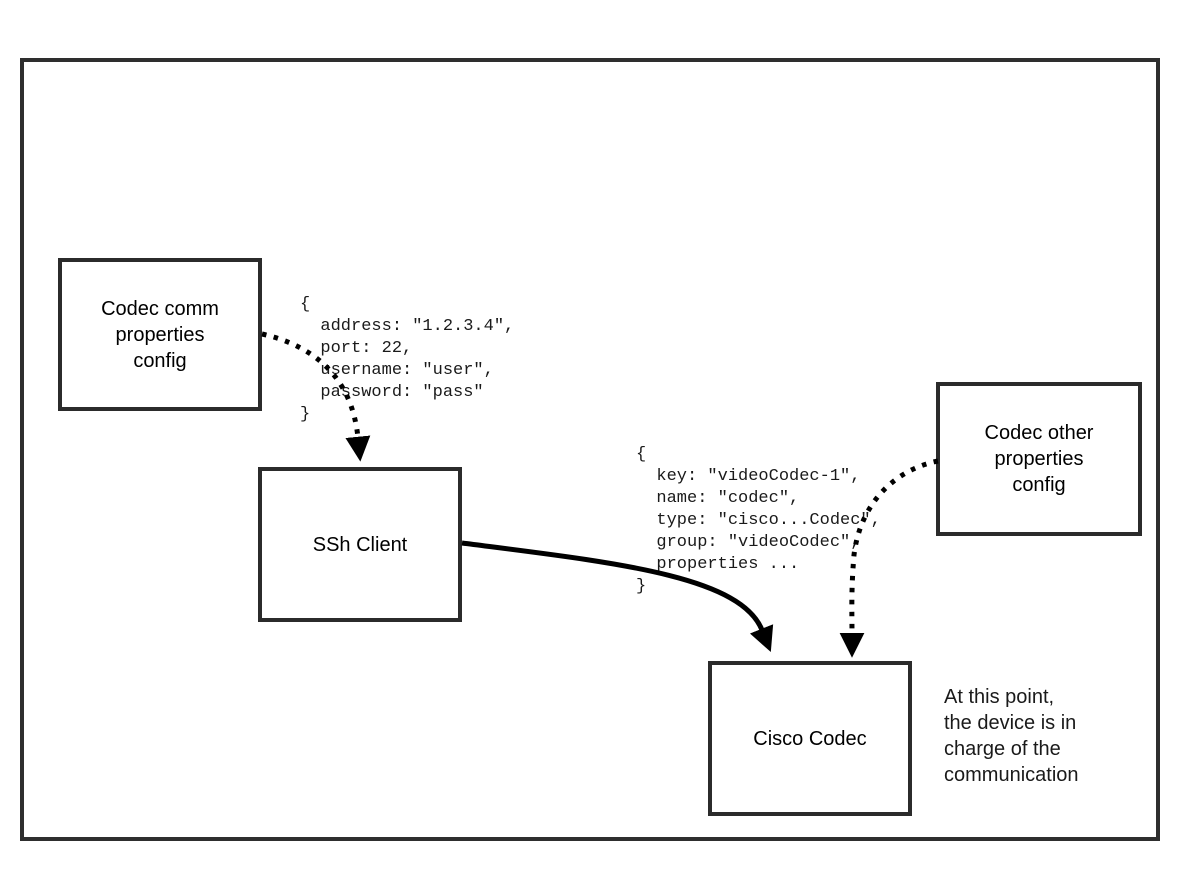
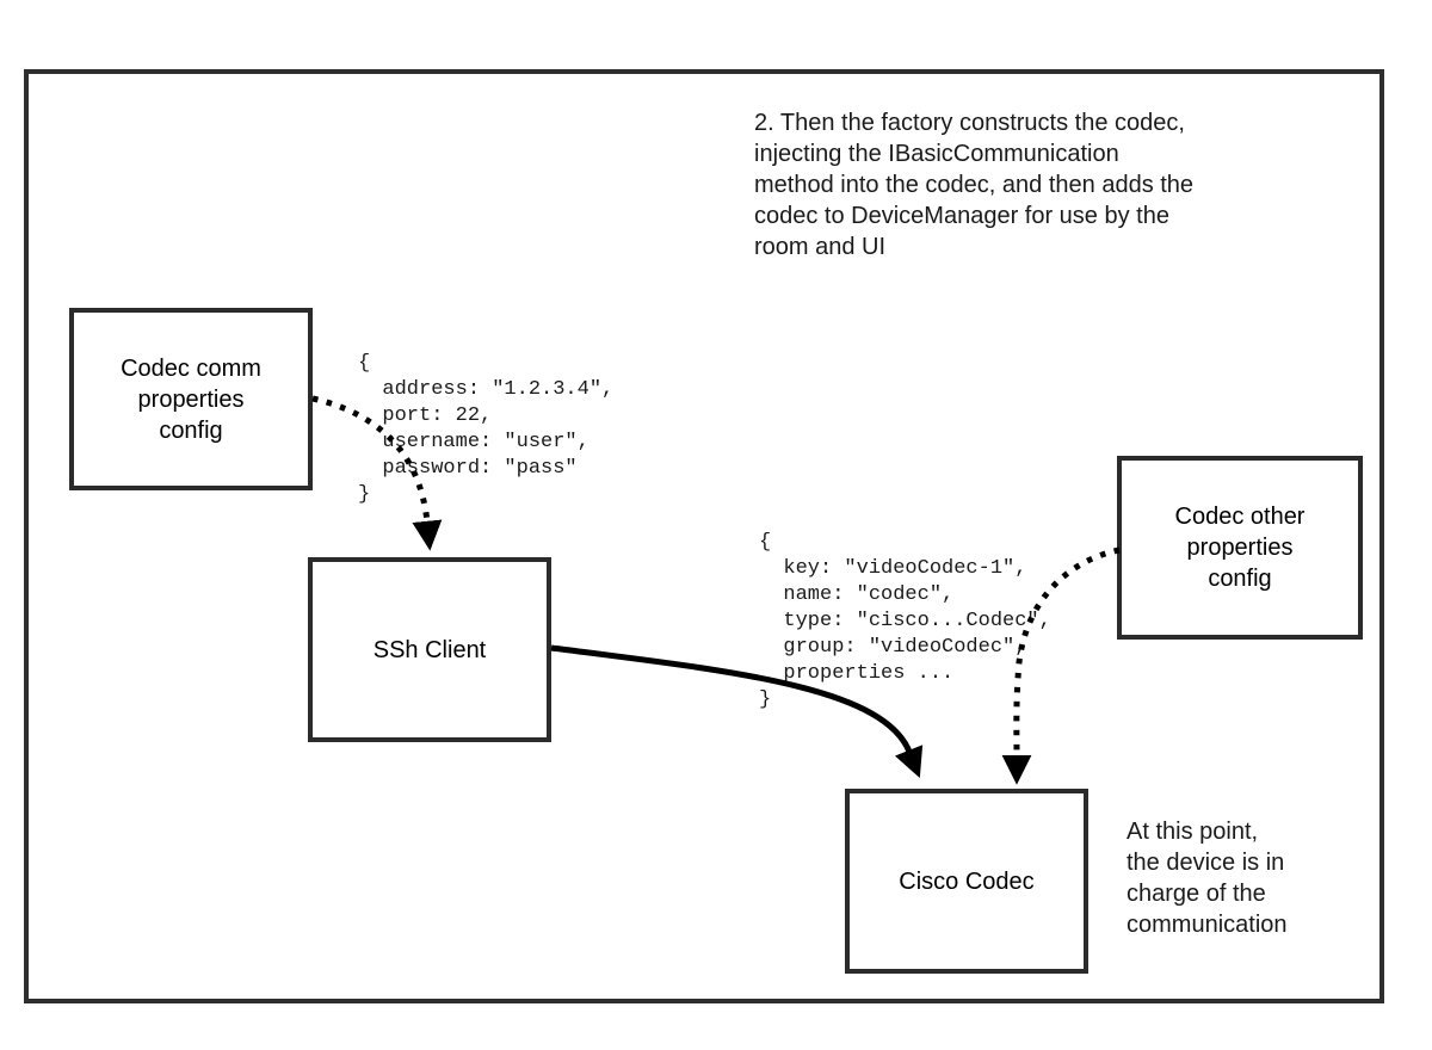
+ 2. Then the factory constructs the codec,
+ injecting the IBasicCommunication
+ method into the codec, and then adds the
+ codec to DeviceManager for use by the
+ room and UI
  At this point,
  the device is in
  charge of the
  communication
  {
  address: "1.2.3.4",
  port: 22,
  username: "user",
  password: "pass"
  }
  {
  key: "videoCodec-1",
  name: "codec",
  type: "cisco...Codec,
  group: "videoCodec"
  properties ...
  }
  Codec comm
  properties
  config
  SSh Client
  Cisco Codec
  Codec other
  properties
  config
